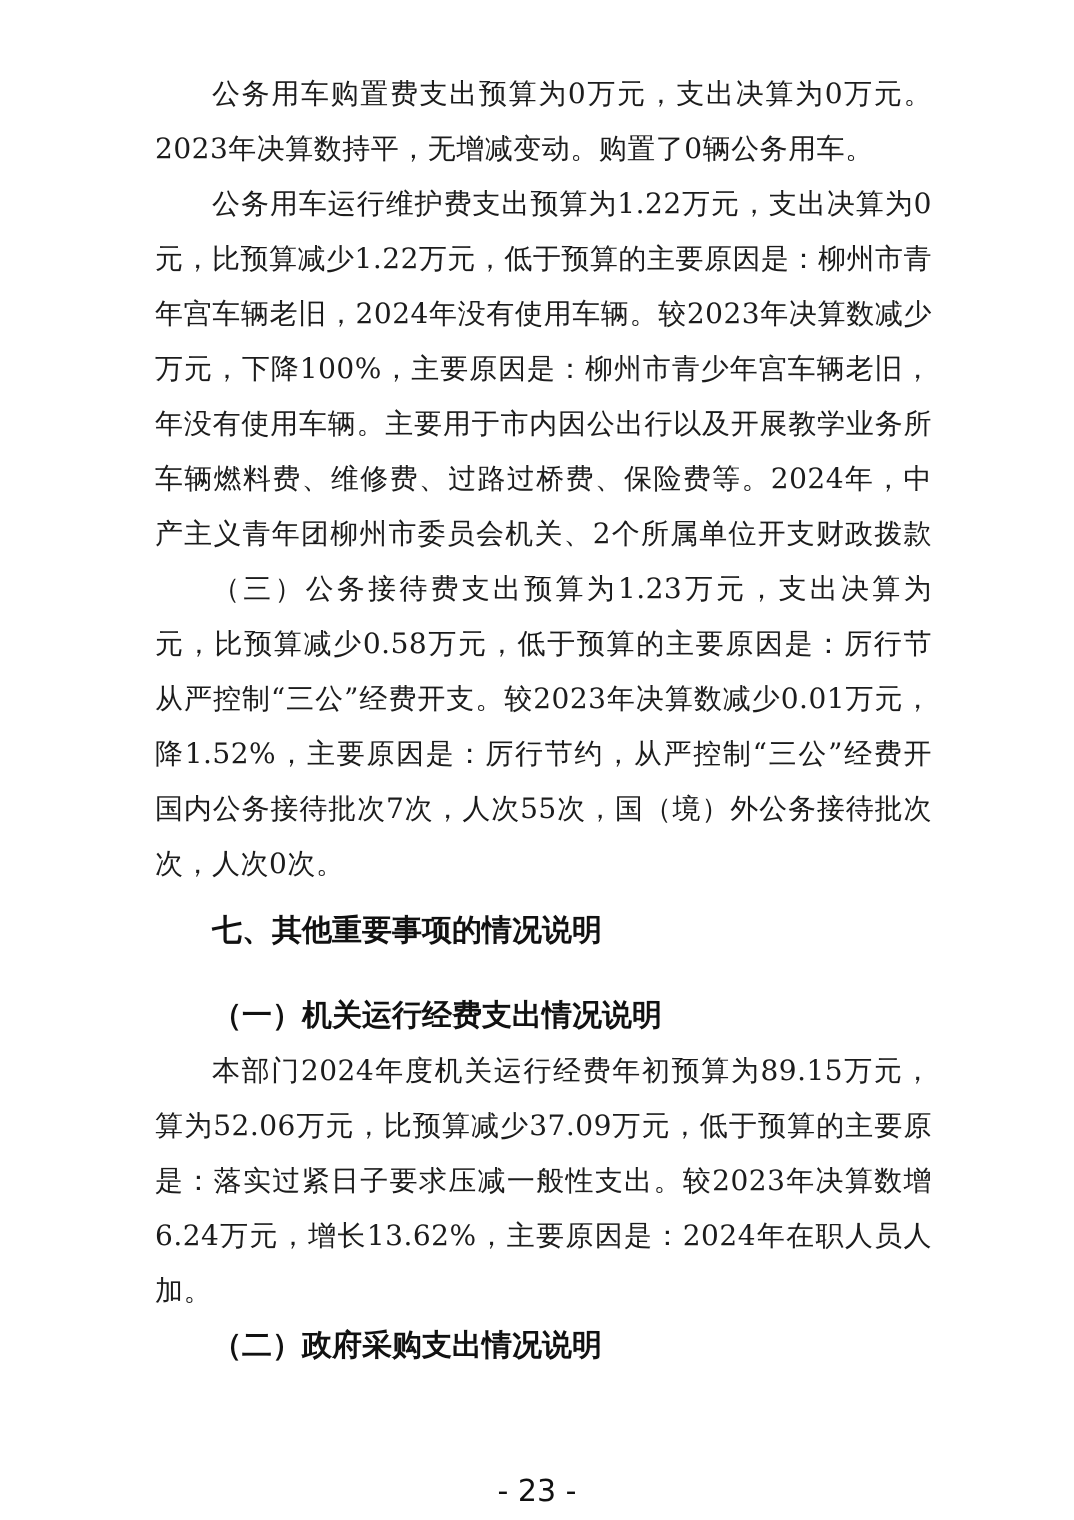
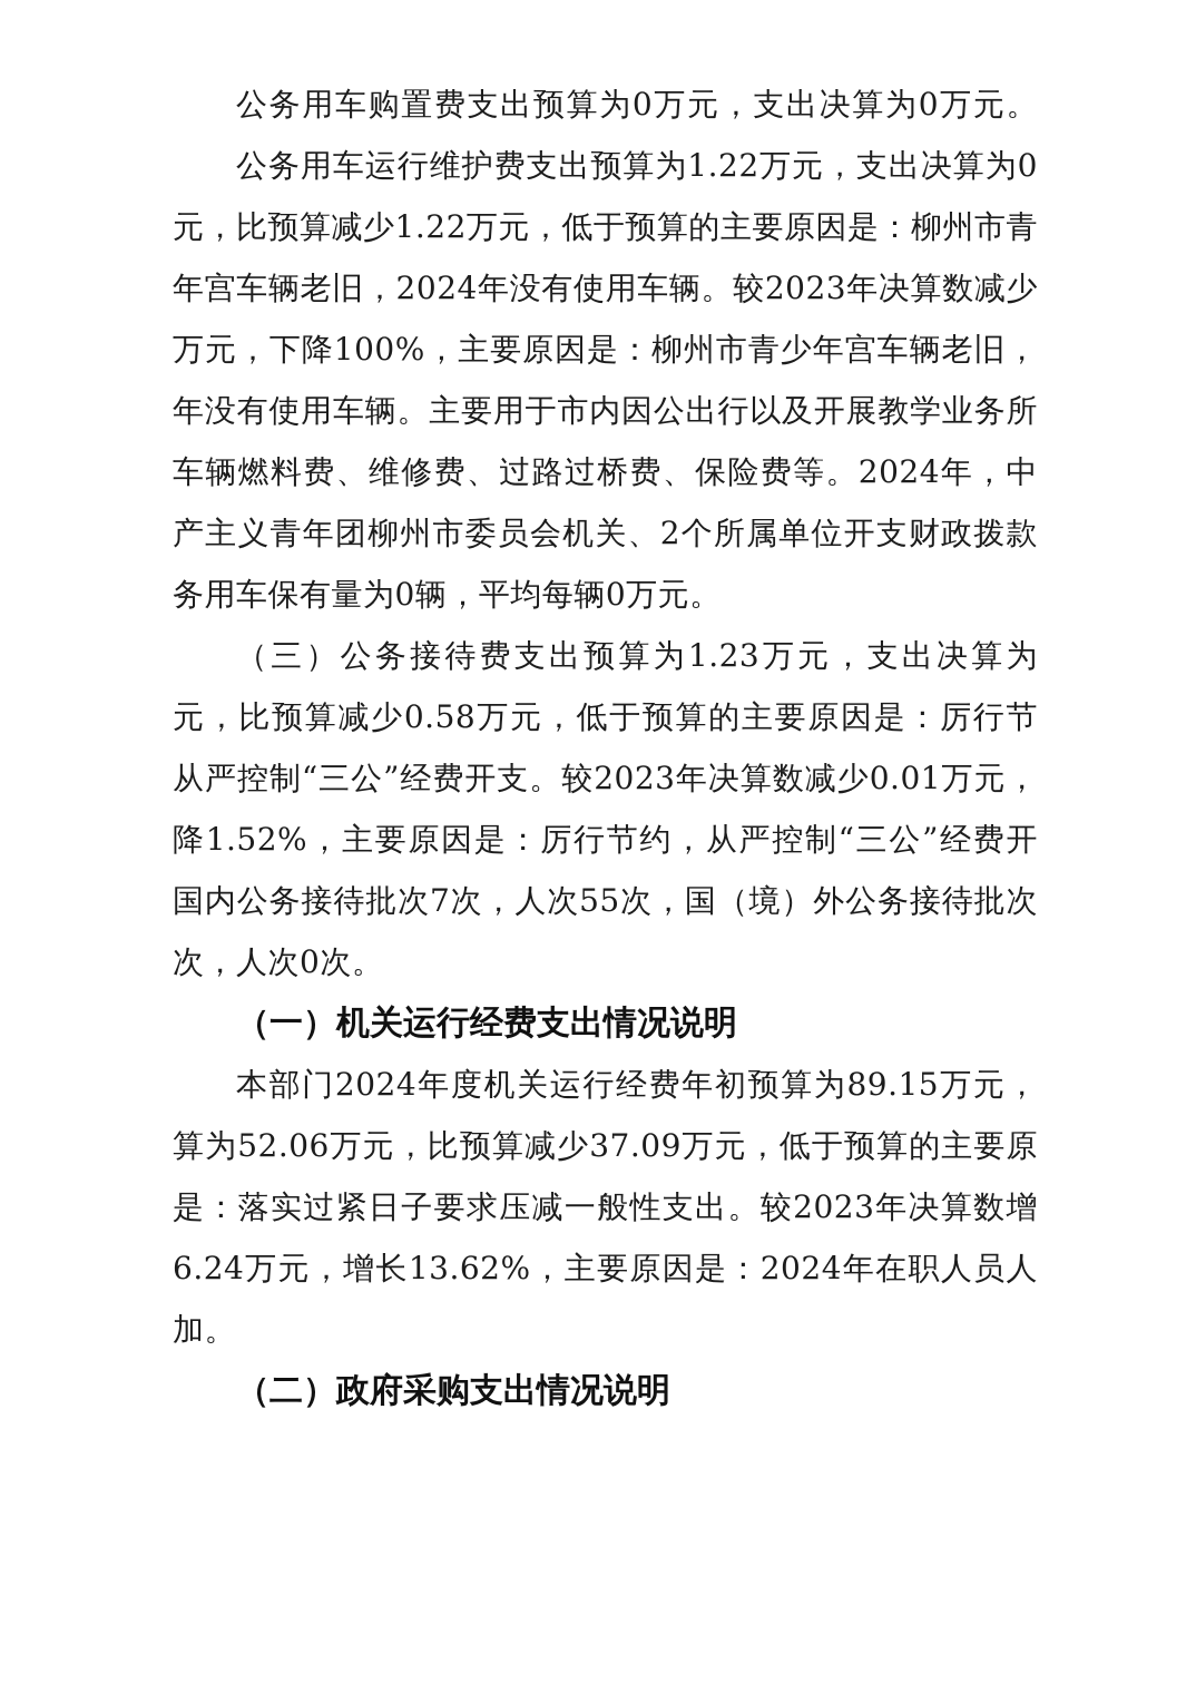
  公务用车购置费支出预算为0万元，支出决算为0万元。
- 2023年决算数持平，无增减变动。购置了0辆公务用车。
  公务用车运行维护费支出预算为1.22万元，支出决算为0
  元，比预算减少1.22万元，低于预算的主要原因是：柳州市青
  年宫车辆老旧，2024年没有使用车辆。较2023年决算数减少
  万元，下降100%，主要原因是：柳州市青少年宫车辆老旧，
  年没有使用车辆。主要用于市内因公出行以及开展教学业务所
  车辆燃料费、维修费、过路过桥费、保险费等。2024年，中
  产主义青年团柳州市委员会机关、2个所属单位开支财政拨款
+ 务用车保有量为0辆，平均每辆0万元。
  （三）公务接待费支出预算为1.23万元，支出决算为
  元，比预算减少0.58万元，低于预算的主要原因是：厉行节
  从严控制“三公”经费开支。较2023年决算数减少0.01万元，
  降1.52%，主要原因是：厉行节约，从严控制“三公”经费开
  国内公务接待批次7次，人次55次，国（境）外公务接待批次
  次，人次0次。
- 七、其他重要事项的情况说明
  （一）机关运行经费支出情况说明
  本部门2024年度机关运行经费年初预算为89.15万元，
  算为52.06万元，比预算减少37.09万元，低于预算的主要原
  是：落实过紧日子要求压减一般性支出。较2023年决算数增
  6.24万元，增长13.62%，主要原因是：2024年在职人员人
  加。
  （二）政府采购支出情况说明
- - 23 -
